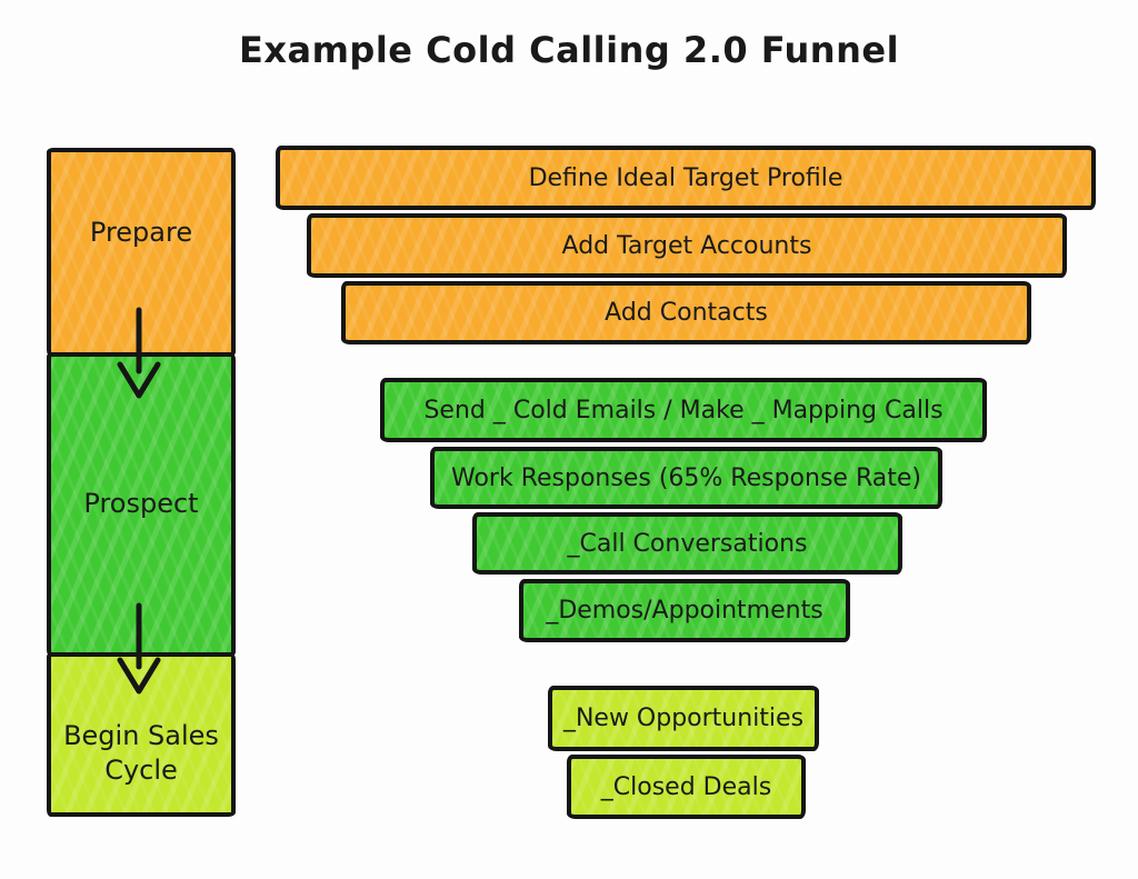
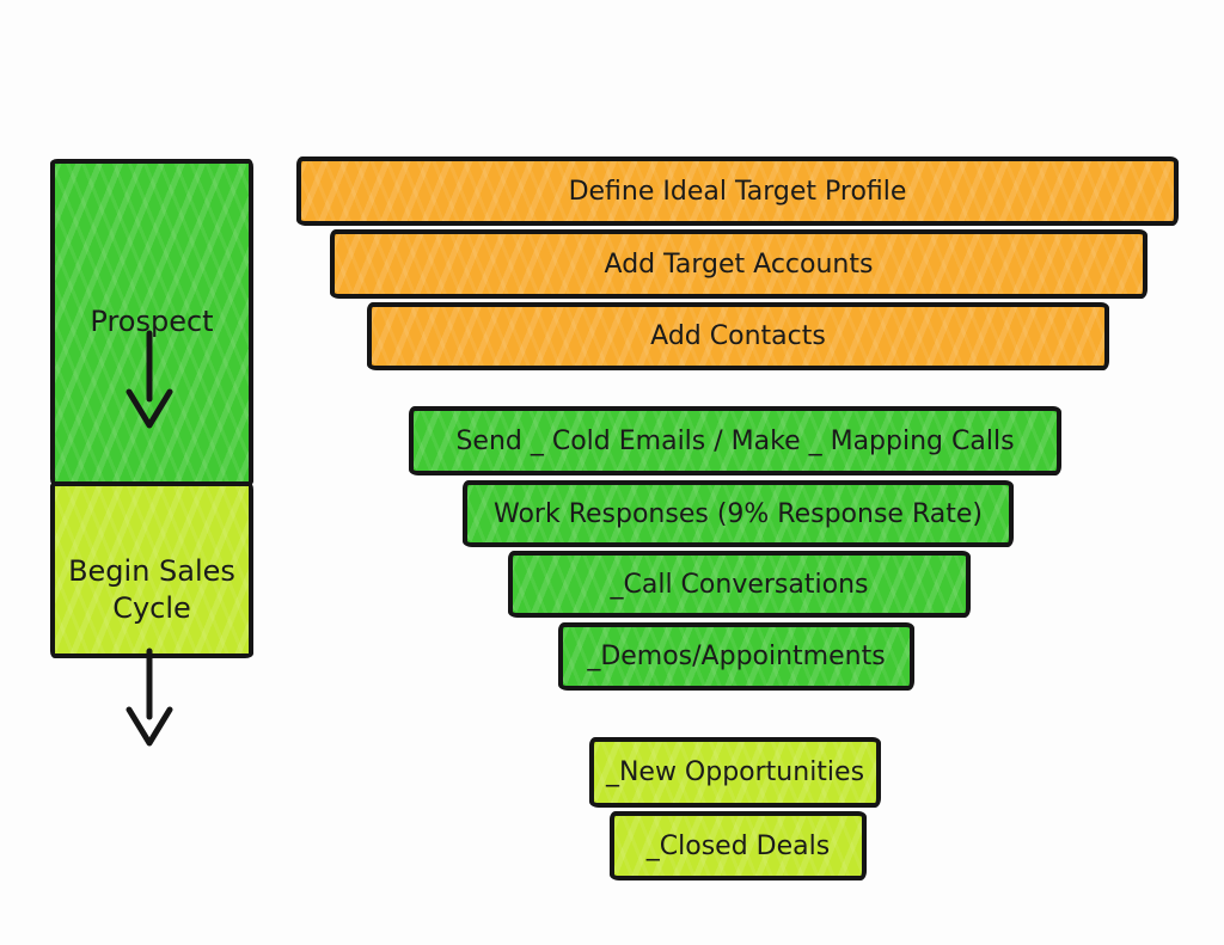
- Example Cold Calling 2.0 Funnel
- Prepare
  Prospect
  Begin Sales Cycle
  Define Ideal Target Profile
  Add Target Accounts
  Add Contacts
  Send _ Cold Emails / Make _ Mapping Calls
- Work Responses (65% Response Rate)
+ Work Responses (9% Response Rate)
  _Call Conversations
  _Demos/Appointments
  _New Opportunities
  _Closed Deals
